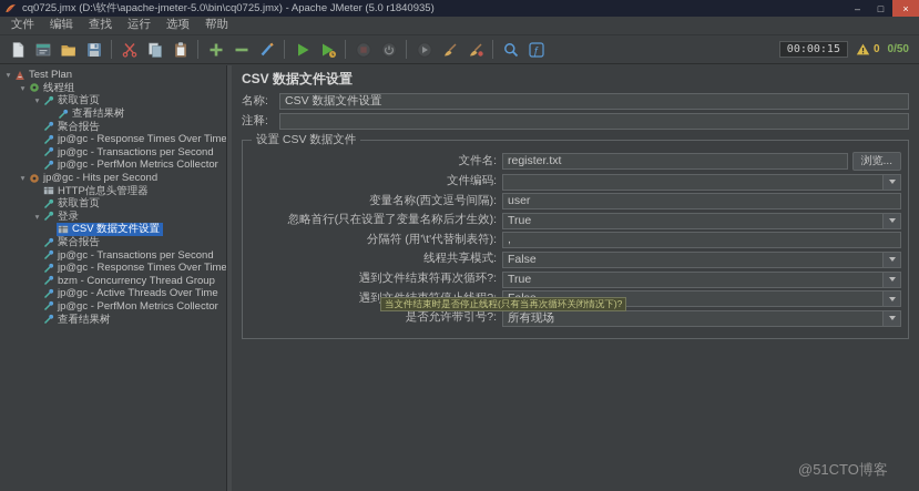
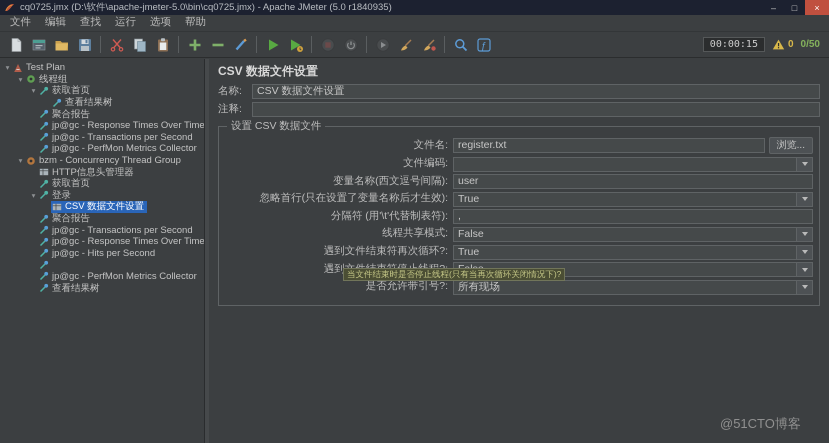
  cq0725.jmx (D:\软件\apache-jmeter-5.0\bin\cq0725.jmx) - Apache JMeter (5.0 r1840935)
  –
  □
  ×
  文件
  编辑
  查找
  运行
  选项
  帮助
  ƒ
  00:00:15
  0
  0/50
  ▾
  Test Plan
  ▾
  线程组
  ▾
  获取首页
  查看结果树
  聚合报告
  jp@gc - Response Times Over Time
  jp@gc - Transactions per Second
  jp@gc - PerfMon Metrics Collector
  ▾
- jp@gc - Hits per Second
+ bzm - Concurrency Thread Group
  HTTP信息头管理器
  获取首页
  ▾
  登录
  CSV 数据文件设置
  聚合报告
  jp@gc - Transactions per Second
  jp@gc - Response Times Over Time
- bzm - Concurrency Thread Group
+ jp@gc - Hits per Second
- jp@gc - Active Threads Over Time
  jp@gc - PerfMon Metrics Collector
  查看结果树
  CSV 数据文件设置
  名称:
  CSV 数据文件设置
  注释:
  设置 CSV 数据文件
  文件名:
  register.txt
  浏览...
  文件编码:
  变量名称(西文逗号间隔):
  user
  忽略首行(只在设置了变量名称后才生效):
  True
  分隔符 (用'\t'代替制表符):
  ,
  线程共享模式:
  False
  遇到文件结束符再次循环?:
  True
  是否允许带引号?:
  所有现场
  当文件结束时是否停止线程(只有当再次循环关闭情况下)?
  @51CTO博客
